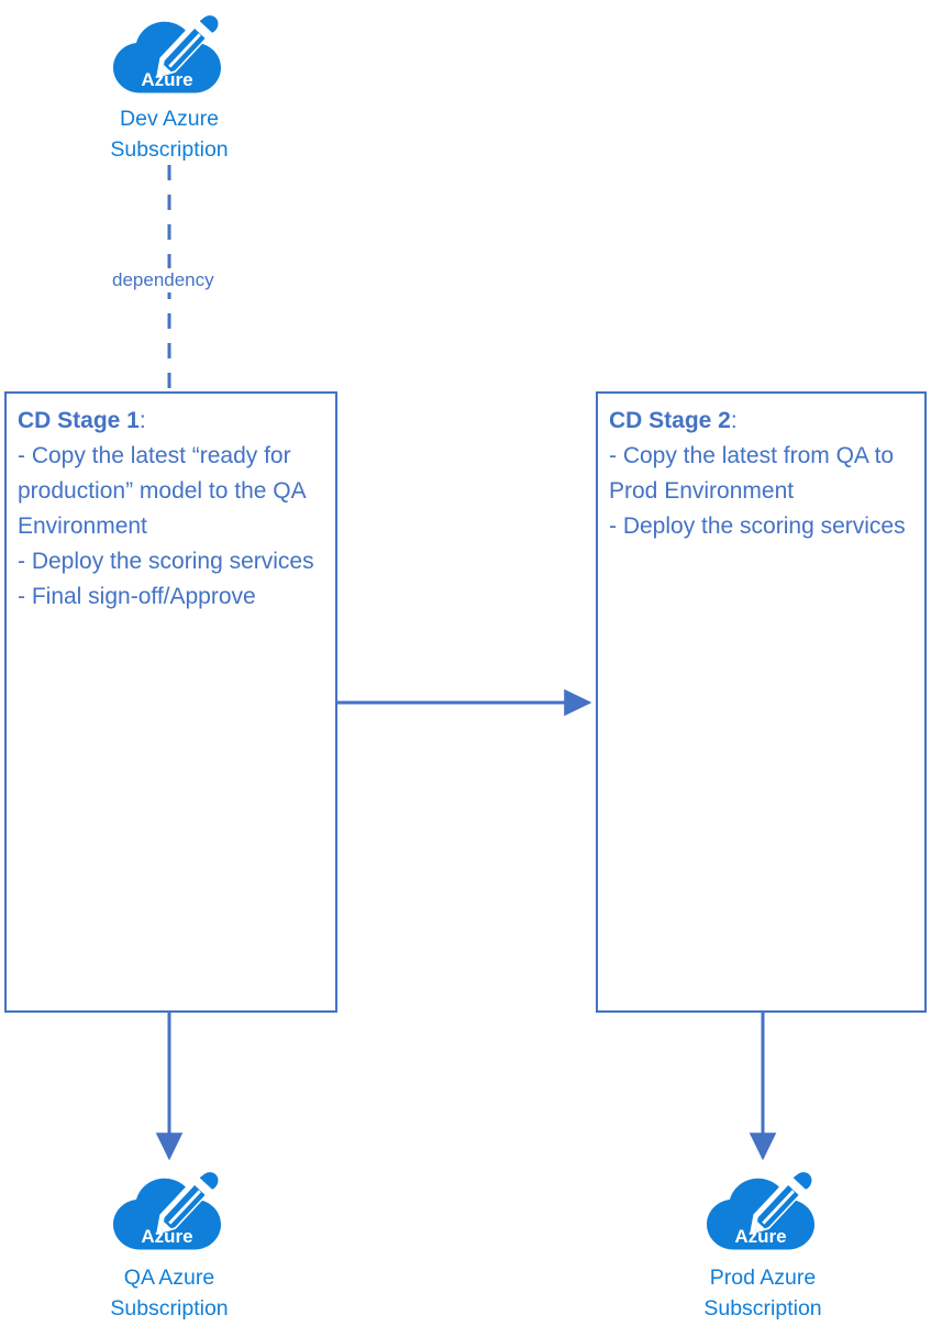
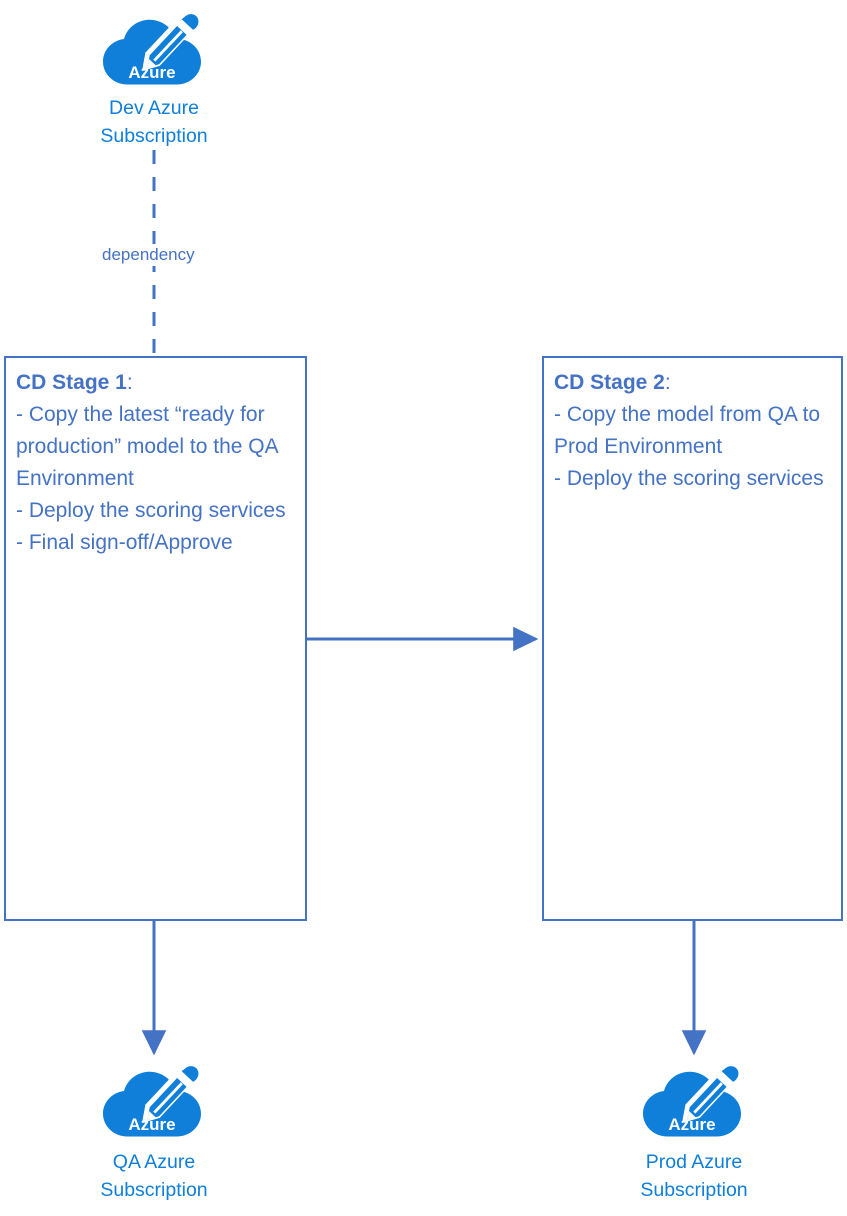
  dependency
  Azure
  Dev Azure
  Subscription
  CD Stage 1:
  - Copy the latest “ready for production” model to the QA Environment
  - Deploy the scoring services
  - Final sign-off/Approve
  CD Stage 2:
- - Copy the latest from QA to Prod Environment
+ - Copy the model from QA to Prod Environment
  - Deploy the scoring services
  Azure
  QA Azure
  Subscription
  Azure
  Prod Azure
  Subscription
